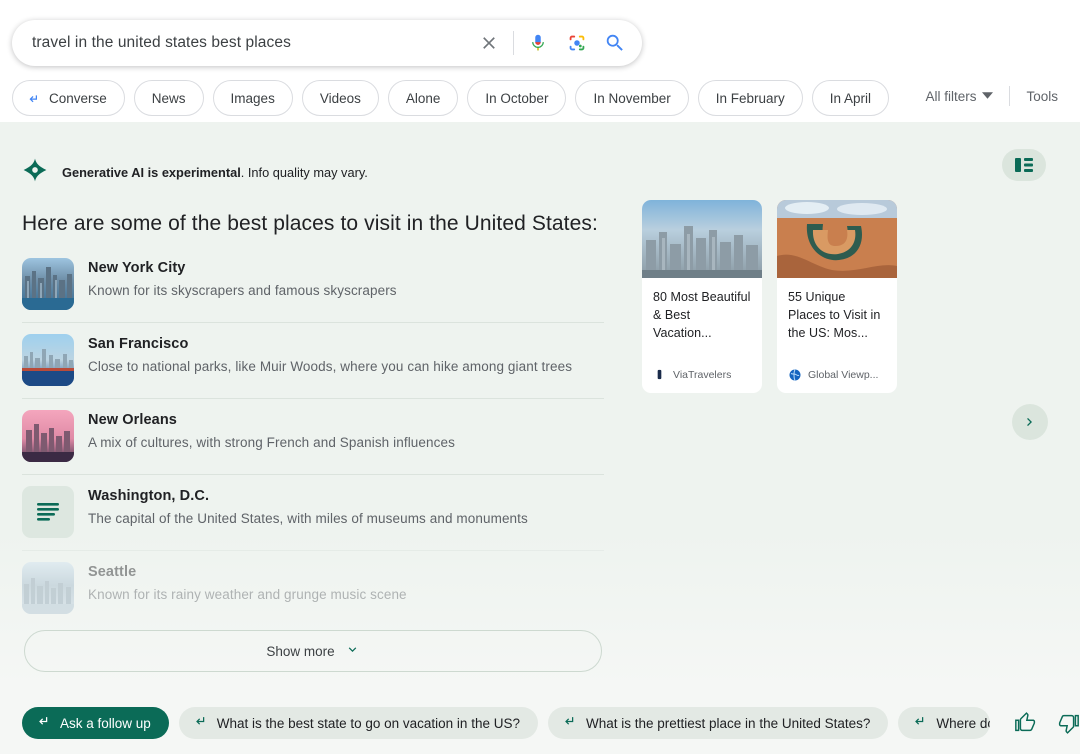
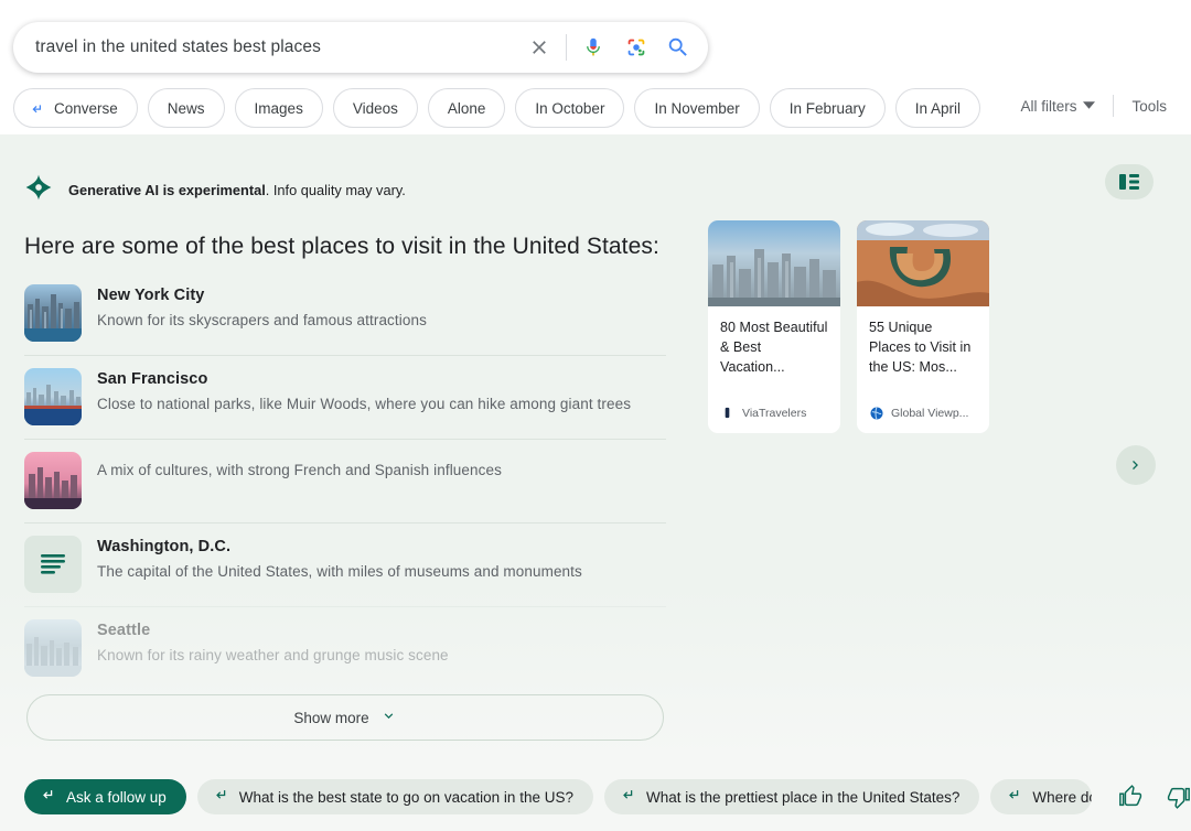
  travel in the united states best places
  Converse
  News
  Images
  Videos
  Alone
  In October
  In November
  In February
  In April
  All filters
  Tools
  Generative AI is experimental. Info quality may vary.
  Here are some of the best places to visit in the United States:
  New York City
- Known for its skyscrapers and famous skyscrapers
+ Known for its skyscrapers and famous attractions
  San Francisco
  Close to national parks, like Muir Woods, where you can hike among giant trees
- New Orleans
  A mix of cultures, with strong French and Spanish influences
  Washington, D.C.
  The capital of the United States, with miles of museums and monuments
  Seattle
  Known for its rainy weather and grunge music scene
  Show more
  80 Most Beautiful & Best Vacation...
  ViaTravelers
  55 Unique Places to Visit in the US: Mos...
  Global Viewp...
  Ask a follow up
  What is the best state to go on vacation in the US?
  What is the prettiest place in the United States?
  Where d
